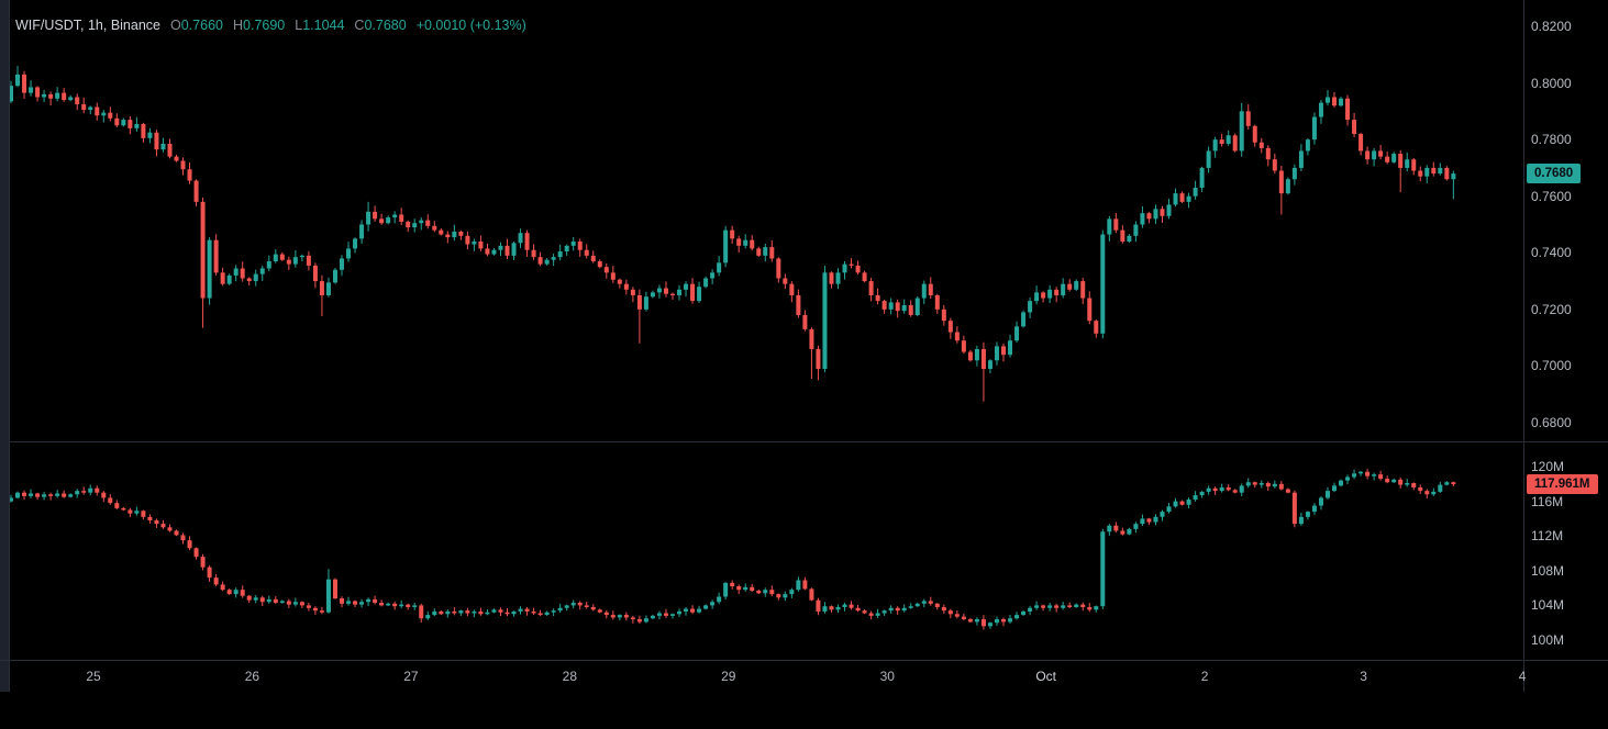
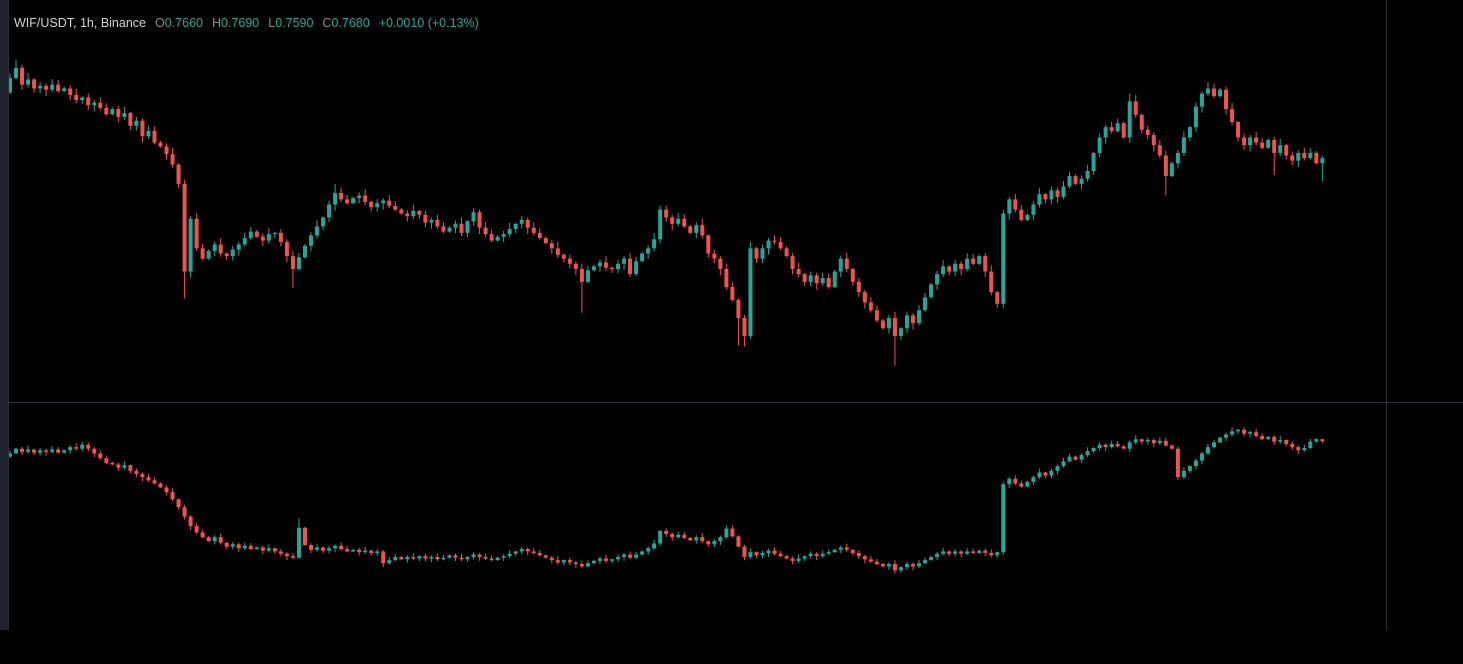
- WIF/USDT, 1h, Binance O0.7660 H0.7690 L1.1044 C0.7680 +0.0010 (+0.13%)
+ WIF/USDT, 1h, Binance O0.7660 H0.7690 L0.7590 C0.7680 +0.0010 (+0.13%)
- 0.7680
- 117.961M
- 0.8200
- 0.8000
- 0.7800
- 0.7600
- 0.7400
- 0.7200
- 0.7000
- 0.6800
- 120M
- 116M
- 112M
- 108M
- 104M
- 100M
- 25
- 26
- 27
- 28
- 29
- 30
- Oct
- 2
- 3
- 4
